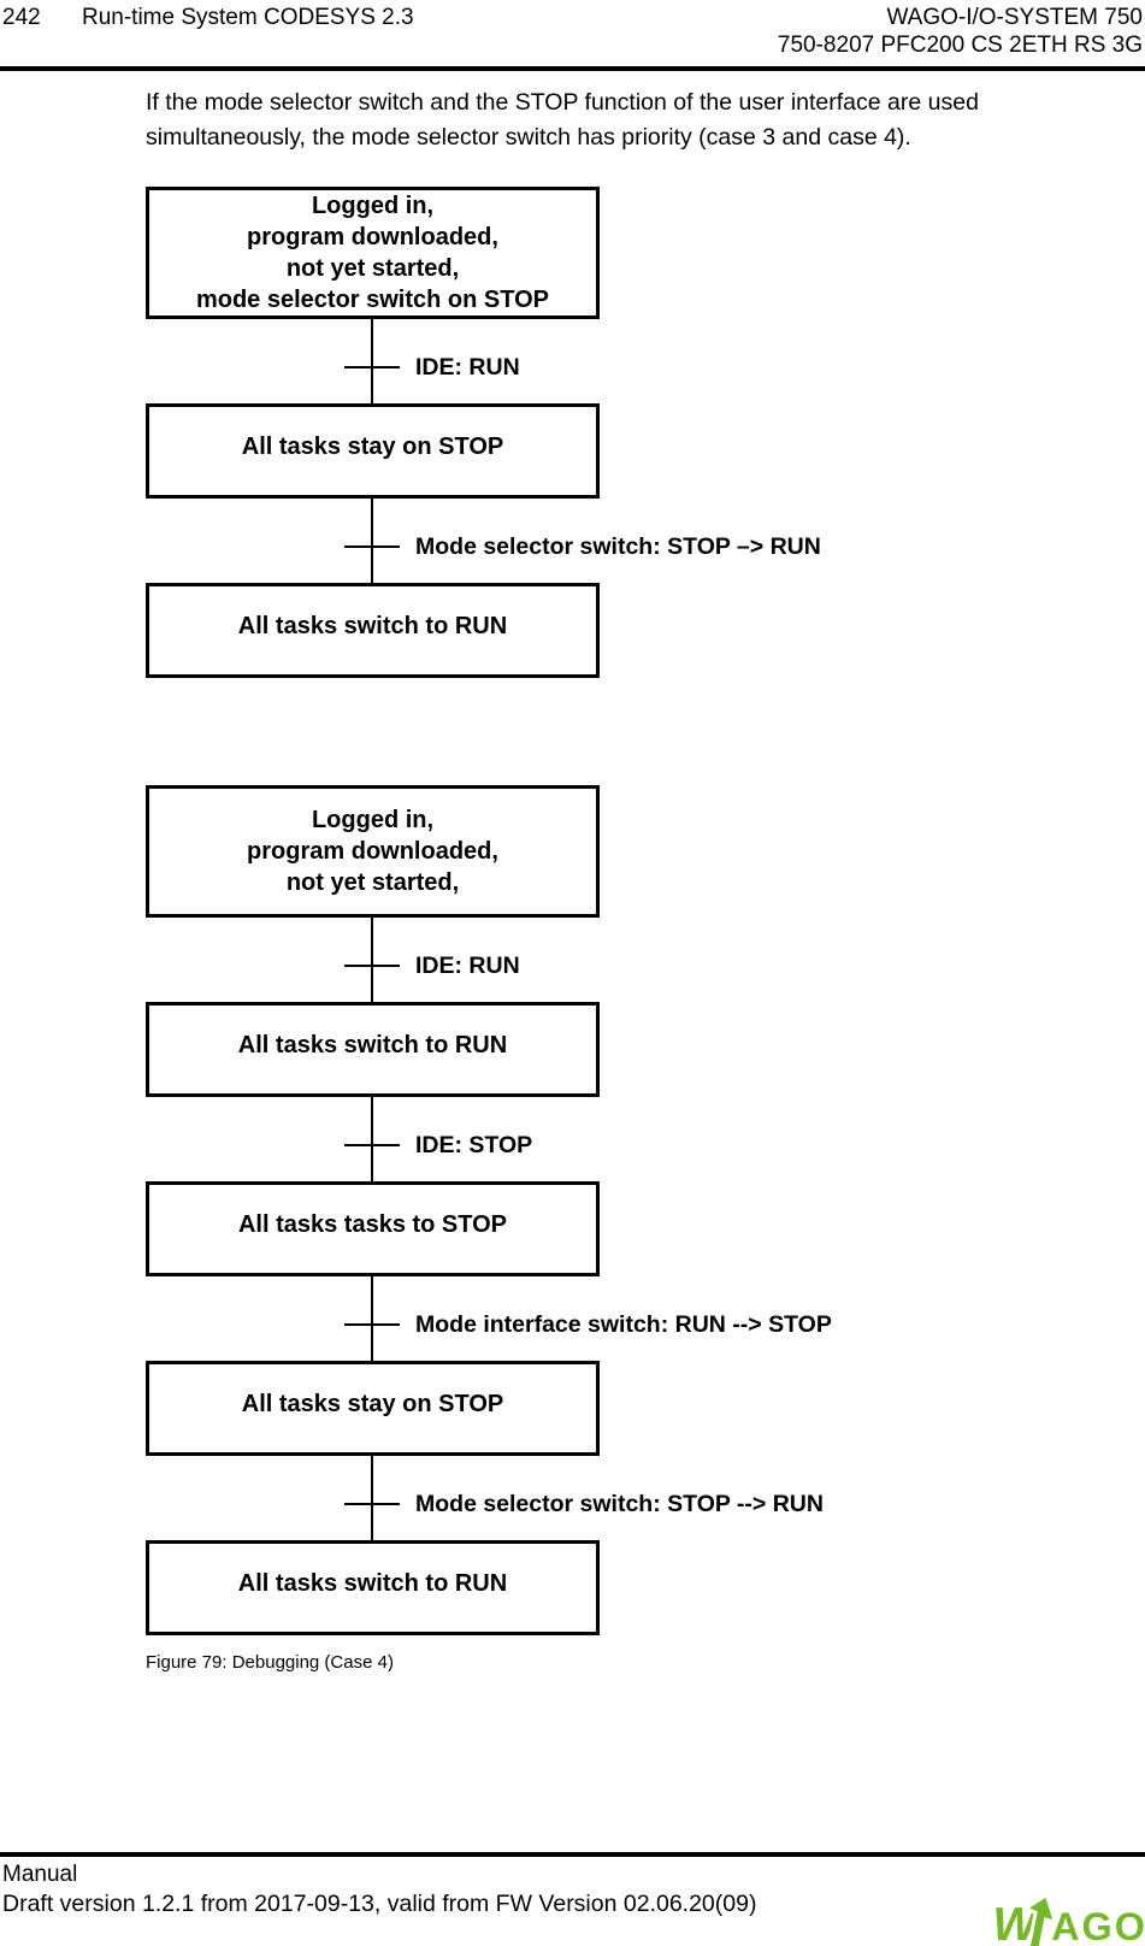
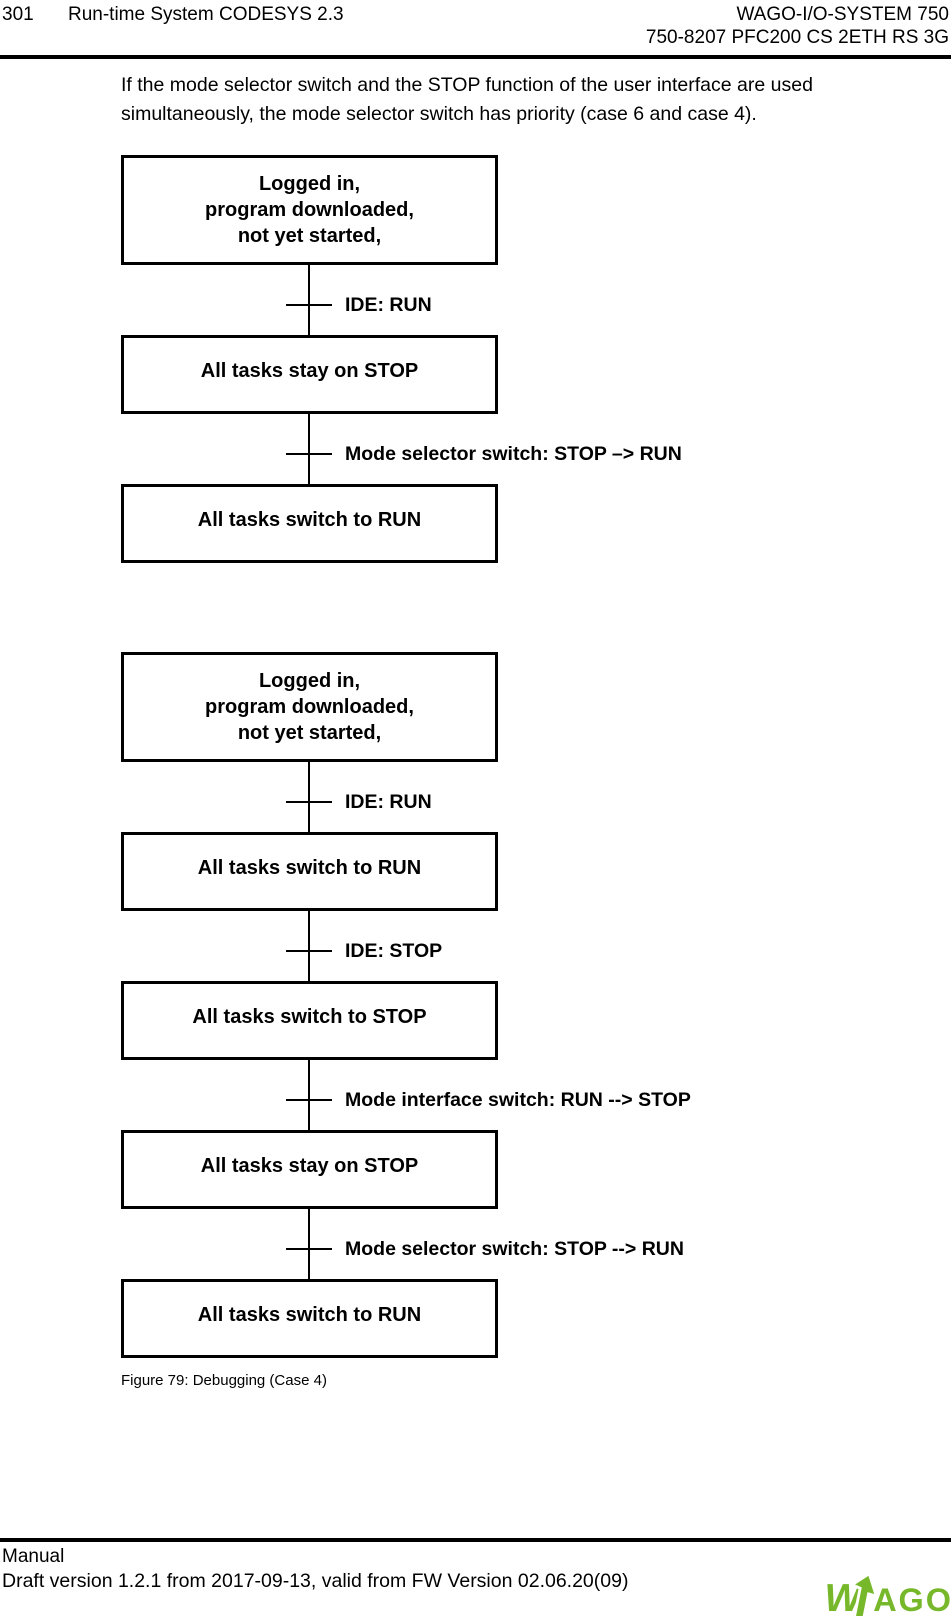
- 242 Run-time System CODESYS 2.3
+ 301 Run-time System CODESYS 2.3
  WAGO-I/O-SYSTEM 750
  750-8207 PFC200 CS 2ETH RS 3G
  If the mode selector switch and the STOP function of the user interface are used
- simultaneously, the mode selector switch has priority (case 3 and case 4).
+ simultaneously, the mode selector switch has priority (case 6 and case 4).
  Logged in,
  program downloaded,
  not yet started,
- mode selector switch on STOP
  IDE: RUN
  All tasks stay on STOP
  Mode selector switch: STOP –> RUN
  All tasks switch to RUN
  Logged in,
  program downloaded,
  not yet started,
  IDE: RUN
  All tasks switch to RUN
  IDE: STOP
- All tasks tasks to STOP
+ All tasks switch to STOP
  Mode interface switch: RUN --> STOP
  All tasks stay on STOP
  Mode selector switch: STOP --> RUN
  All tasks switch to RUN
  Figure 79: Debugging (Case 4)
  Manual
  Draft version 1.2.1 from 2017-09-13, valid from FW Version 02.06.20(09)
  W
  AGO
